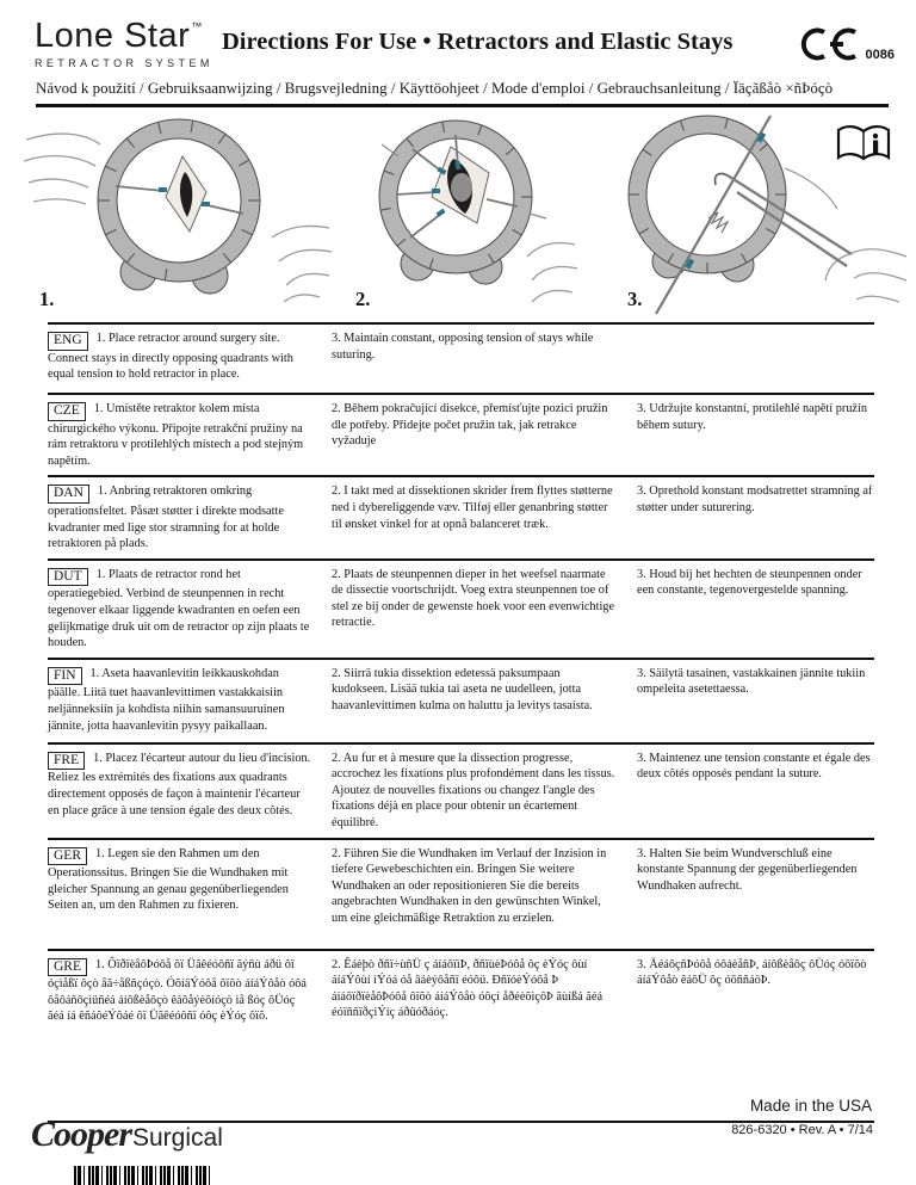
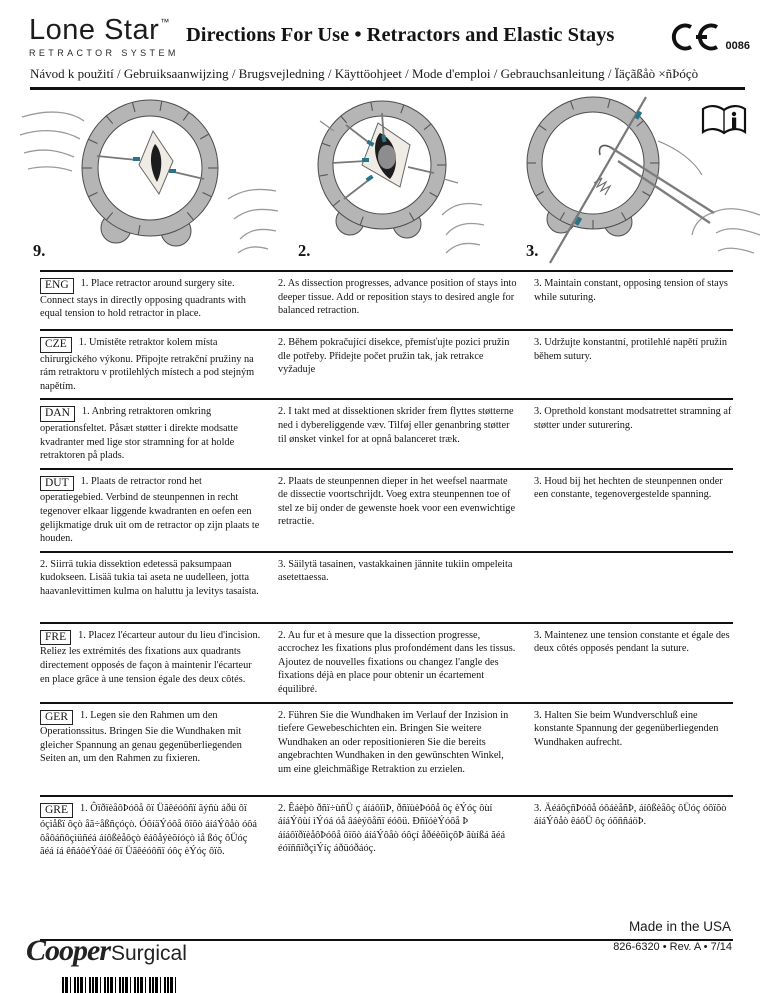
  Lone Star™
  RETRACTOR SYSTEM
  Directions For Use • Retractors and Elastic Stays
  0086
  Návod k použití / Gebruiksaanwijzing / Brugsvejledning / Käyttöohjeet / Mode d'emploi / Gebrauchsanleitung / Ïäçãßåò ×ñÞóçò
- 1.
+ 9.
  2.
  3.
  ENG 1. Place retractor around surgery site. Connect stays in directly opposing quadrants with equal tension to hold retractor in place.
+ 2. As dissection progresses, advance position of stays into deeper tissue. Add or reposition stays to desired angle for balanced retraction.
  3. Maintain constant, opposing tension of stays while suturing.
  CZE 1. Umístěte retraktor kolem místa chirurgického výkonu. Připojte retrakční pružiny na rám retraktoru v protilehlých místech a pod stejným napětím.
  2. Během pokračující disekce, přemísťujte pozici pružin dle potřeby. Přidejte počet pružin tak, jak retrakce vyžaduje
  3. Udržujte konstantní, protilehlé napětí pružin během sutury.
  DAN 1. Anbring retraktoren omkring operationsfeltet. Påsæt støtter i direkte modsatte kvadranter med lige stor stramning for at holde retraktoren på plads.
  2. I takt med at dissektionen skrider frem flyttes støtterne ned i dybereliggende væv. Tilføj eller genanbring støtter til ønsket vinkel for at opnå balanceret træk.
  3. Oprethold konstant modsatrettet stramning af støtter under suturering.
  DUT 1. Plaats de retractor rond het operatiegebied. Verbind de steunpennen in recht tegenover elkaar liggende kwadranten en oefen een gelijkmatige druk uit om de retractor op zijn plaats te houden.
  2. Plaats de steunpennen dieper in het weefsel naarmate de dissectie voortschrijdt. Voeg extra steunpennen toe of stel ze bij onder de gewenste hoek voor een evenwichtige retractie.
  3. Houd bij het hechten de steunpennen onder een constante, tegenovergestelde spanning.
- FIN 1. Aseta haavanlevitin leikkauskohdan päälle. Liitä tuet haavanlevittimen vastakkaisiin neljänneksiin ja kohdista niihin samansuuruinen jännite, jotta haavanlevitin pysyy paikallaan.
  2. Siirrä tukia dissektion edetessä paksumpaan kudokseen. Lisää tukia tai aseta ne uudelleen, jotta haavanlevittimen kulma on haluttu ja levitys tasaista.
  3. Säilytä tasainen, vastakkainen jännite tukiin ompeleita asetettaessa.
  FRE 1. Placez l'écarteur autour du lieu d'incision. Reliez les extrémités des fixations aux quadrants directement opposés de façon à maintenir l'écarteur en place grâce à une tension égale des deux côtés.
  2. Au fur et à mesure que la dissection progresse, accrochez les fixations plus profondément dans les tissus. Ajoutez de nouvelles fixations ou changez l'angle des fixations déjà en place pour obtenir un écartement équilibré.
  3. Maintenez une tension constante et égale des deux côtés opposés pendant la suture.
  GER 1. Legen sie den Rahmen um den Operationssitus. Bringen Sie die Wundhaken mit gleicher Spannung an genau gegenüberliegenden Seiten an, um den Rahmen zu fixieren.
  2. Führen Sie die Wundhaken im Verlauf der Inzision in tiefere Gewebeschichten ein. Bringen Sie weitere Wundhaken an oder repositionieren Sie die bereits angebrachten Wundhaken in den gewünschten Winkel, um eine gleichmäßige Retraktion zu erzielen.
  3. Halten Sie beim Wundverschluß eine konstante Spannung der gegenüberliegenden Wundhaken aufrecht.
  GRE 1. ÔïðïèåôÞóôå ôï Üãêéóôñï ãýñù áðü ôï óçìåßï ôçò åã÷åßñçóçò. ÓõíäÝóôå ôïõò áíáÝôåò óôá ôåôáñôçìüñéá áíôßèåôçò êáôåýèõíóçò ìå ßóç ôÜóç ãéá íá êñáôéÝôáé ôï Üãêéóôñï óôç èÝóç ôïõ.
  2. Êáèþò ðñï÷ùñÜ ç áíáôïìÞ, ðñïùèÞóôå ôç èÝóç ôùí áíáÝôùí ìÝóá óå âáèýôåñï éóôü. ÐñïóèÝóôå Þ áíáôïðïèåôÞóôå ôïõò áíáÝôåò óôçí åðéèõìçôÞ ãùíßá ãéá éóïññïðçìÝíç áðüóðáóç.
  3. ÄéáôçñÞóôå óôáèåñÞ, áíôßèåôç ôÜóç óôïõò áíáÝôåò êáôÜ ôç óõññáöÞ.
  Made in the USA
  826-6320 • Rev. A • 7/14
  CooperSurgical
